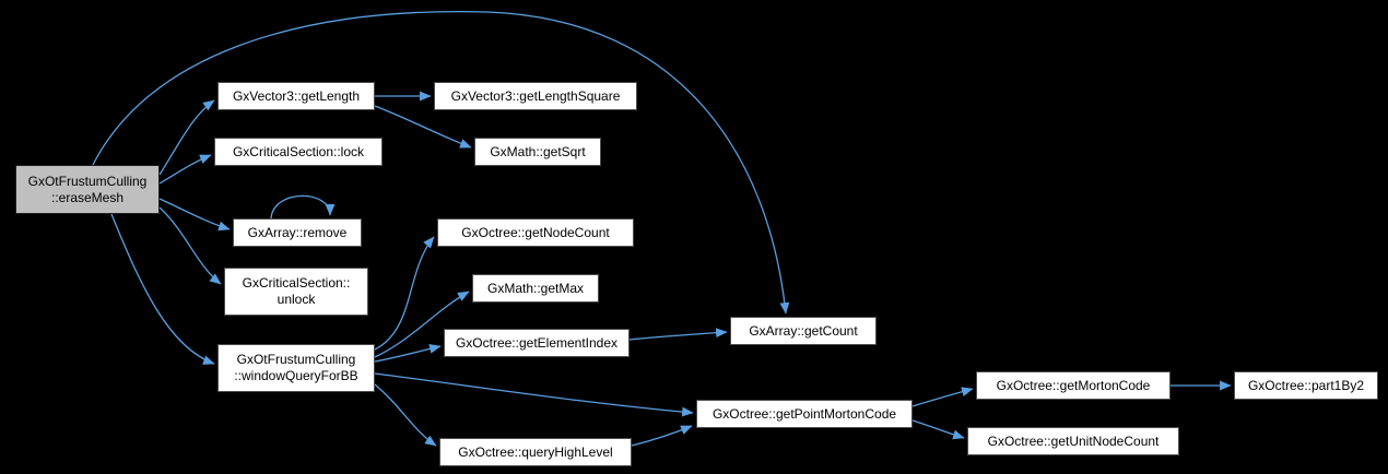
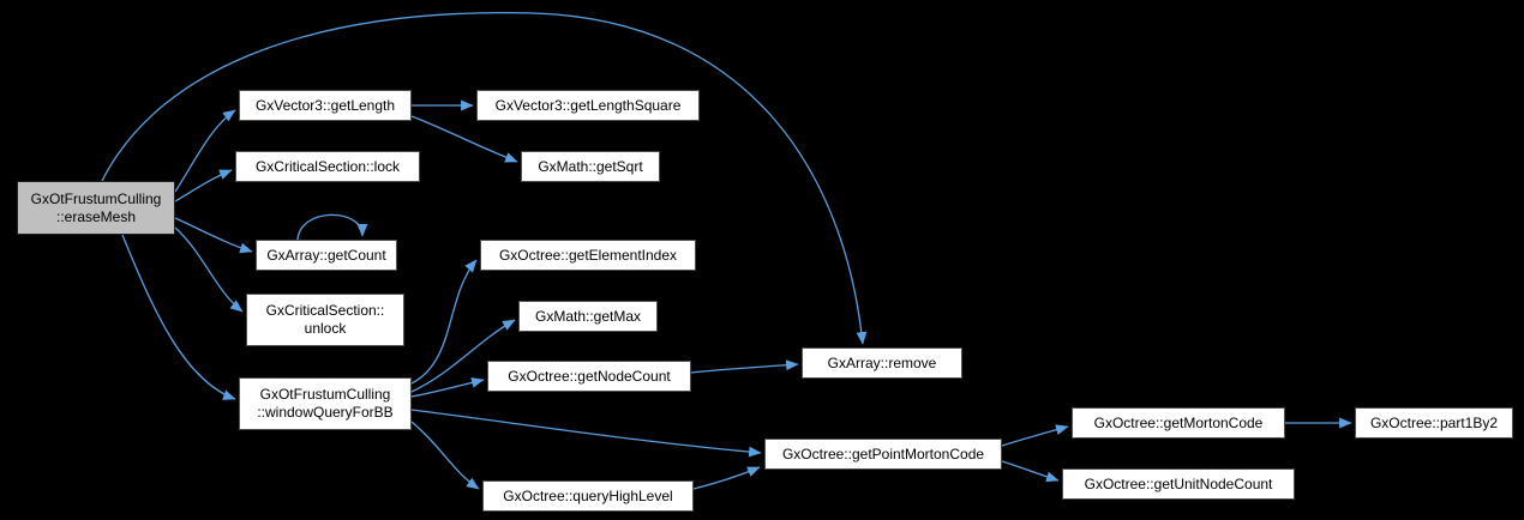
  GxOtFrustumCulling
  ::eraseMesh
  GxVector3::getLength
  GxVector3::getLengthSquare
  GxCriticalSection::lock
  GxMath::getSqrt
- GxArray::remove
+ GxArray::getCount
- GxOctree::getNodeCount
+ GxOctree::getElementIndex
  GxCriticalSection::
  unlock
  GxMath::getMax
  GxOtFrustumCulling
  ::windowQueryForBB
- GxOctree::getElementIndex
+ GxOctree::getNodeCount
- GxArray::getCount
+ GxArray::remove
  GxOctree::getPointMortonCode
  GxOctree::getMortonCode
  GxOctree::part1By2
  GxOctree::getUnitNodeCount
  GxOctree::queryHighLevel
